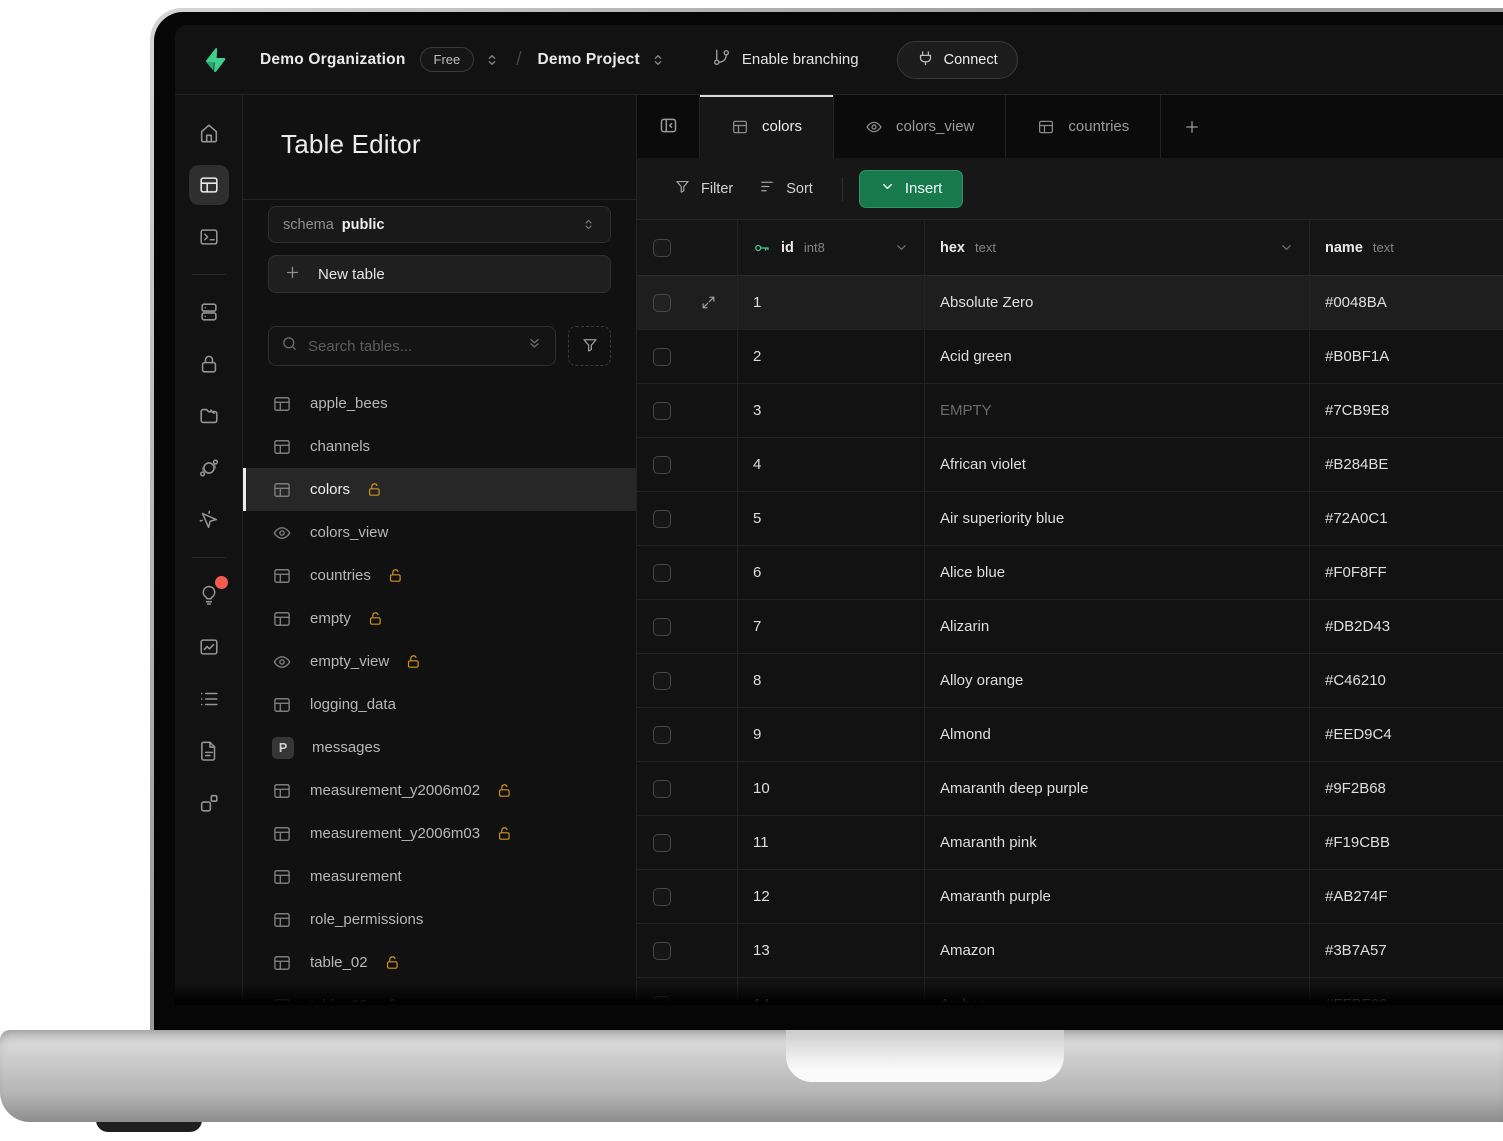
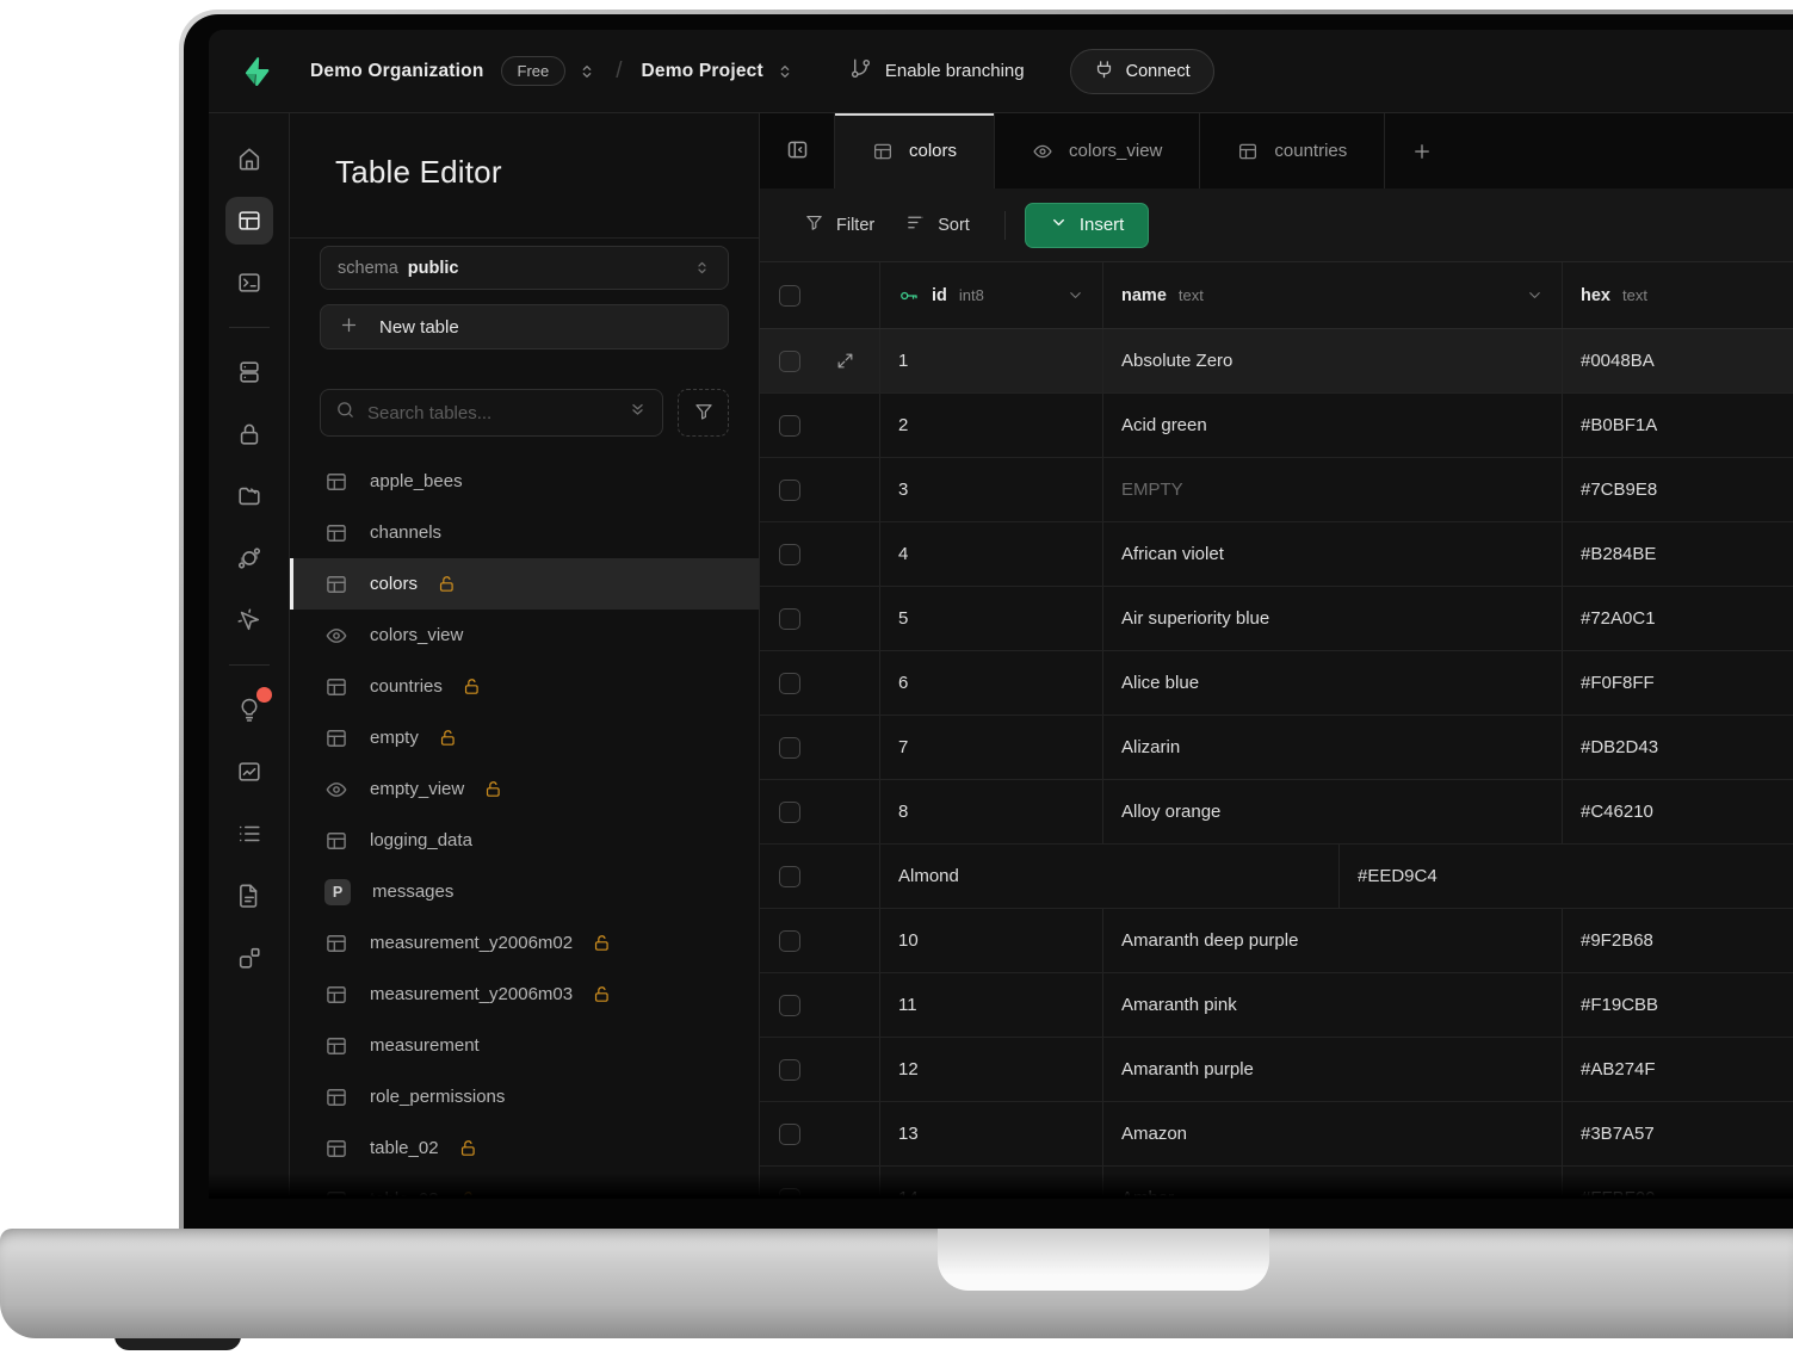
  Demo Organization
  Free
  /
  Demo Project
  Enable branching
  Connect
  Table Editor
  schema
  public
  New table
  Search tables...
  apple_bees
  channels
  colors
  colors_view
  countries
  empty
  empty_view
  logging_data
  P
  messages
  measurement_y2006m02
  measurement_y2006m03
  measurement
  role_permissions
  table_02
  colors
  colors_view
  countries
  Filter
  Sort
  Insert
  id
  int8
- hex
+ name
  text
- name
+ hex
  text
  1
  Absolute Zero
  #0048BA
  2
  Acid green
  #B0BF1A
  3
  EMPTY
  #7CB9E8
  4
  African violet
  #B284BE
  5
  Air superiority blue
  #72A0C1
  6
  Alice blue
  #F0F8FF
  7
  Alizarin
  #DB2D43
  8
  Alloy orange
  #C46210
- 9
  Almond
  #EED9C4
  10
  Amaranth deep purple
  #9F2B68
  11
  Amaranth pink
  #F19CBB
  12
  Amaranth purple
  #AB274F
  13
  Amazon
  #3B7A57
